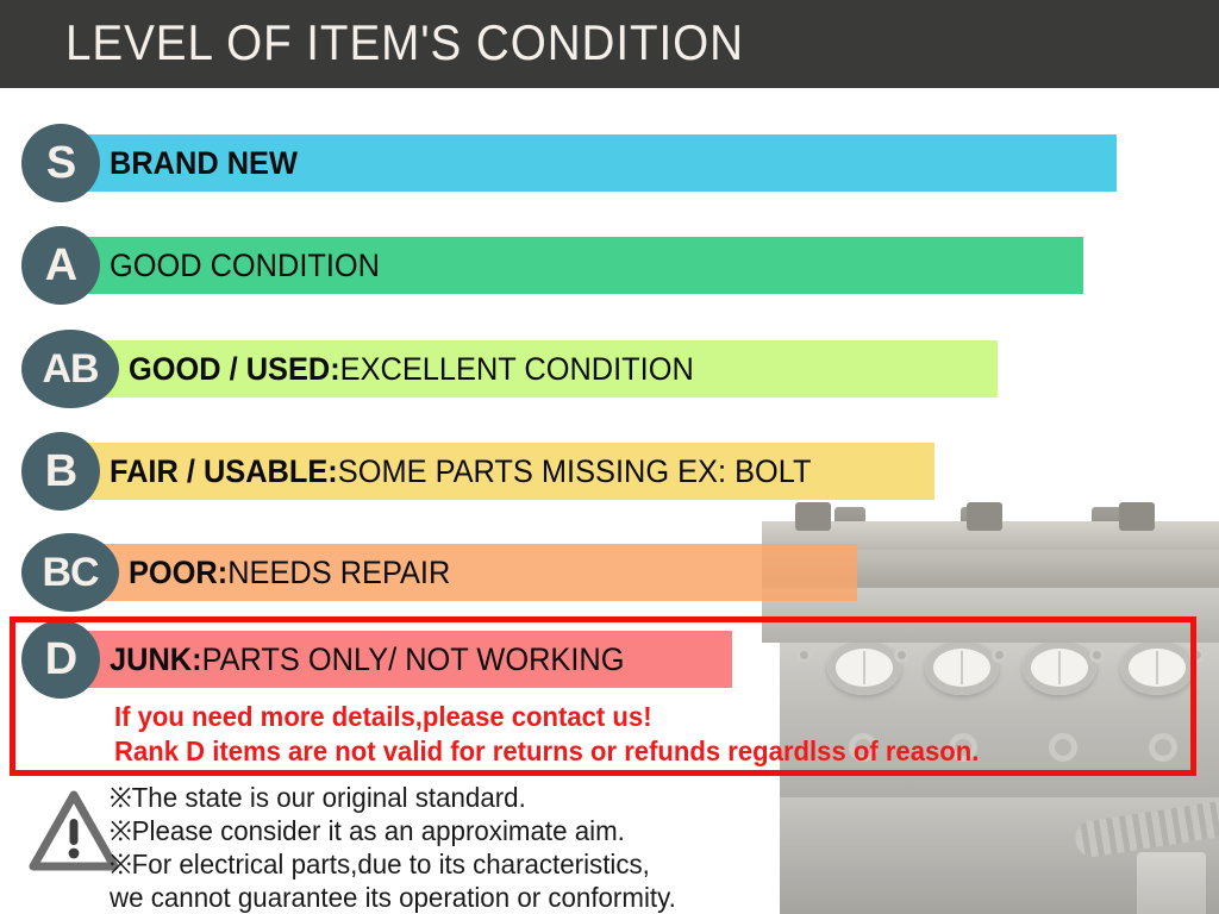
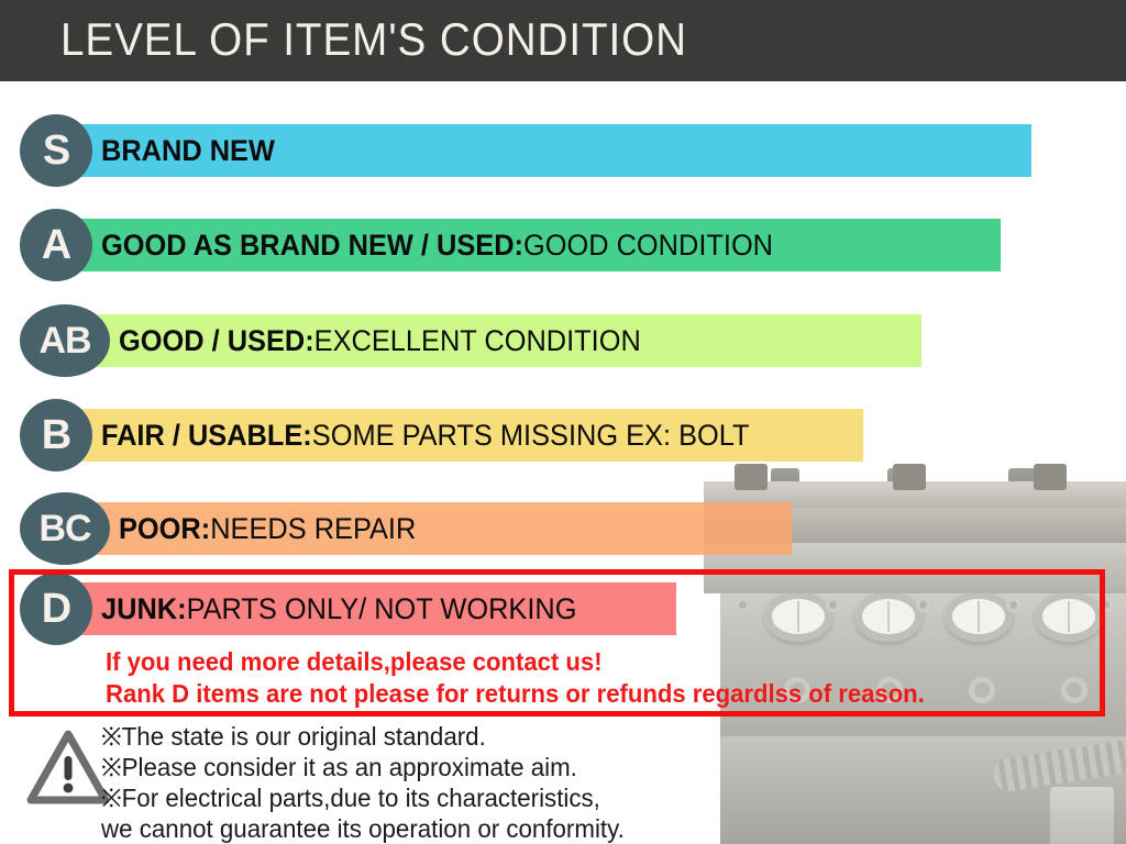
  LEVEL OF ITEM'S CONDITION
  S
  BRAND NEW
  A
+ GOOD AS BRAND NEW / USED:
  GOOD CONDITION
  AB
  GOOD / USED:
  EXCELLENT CONDITION
  B
  FAIR / USABLE:
  SOME PARTS MISSING EX: BOLT
  BC
  POOR:
  NEEDS REPAIR
  D
  JUNK:
  PARTS ONLY/ NOT WORKING
  If you need more details,please contact us!
- Rank D items are not valid for returns or refunds regardlss of reason.
+ Rank D items are not please for returns or refunds regardlss of reason.
  ※The state is our original standard.
  ※Please consider it as an approximate aim.
  ※For electrical parts,due to its characteristics,
  we cannot guarantee its operation or conformity.
